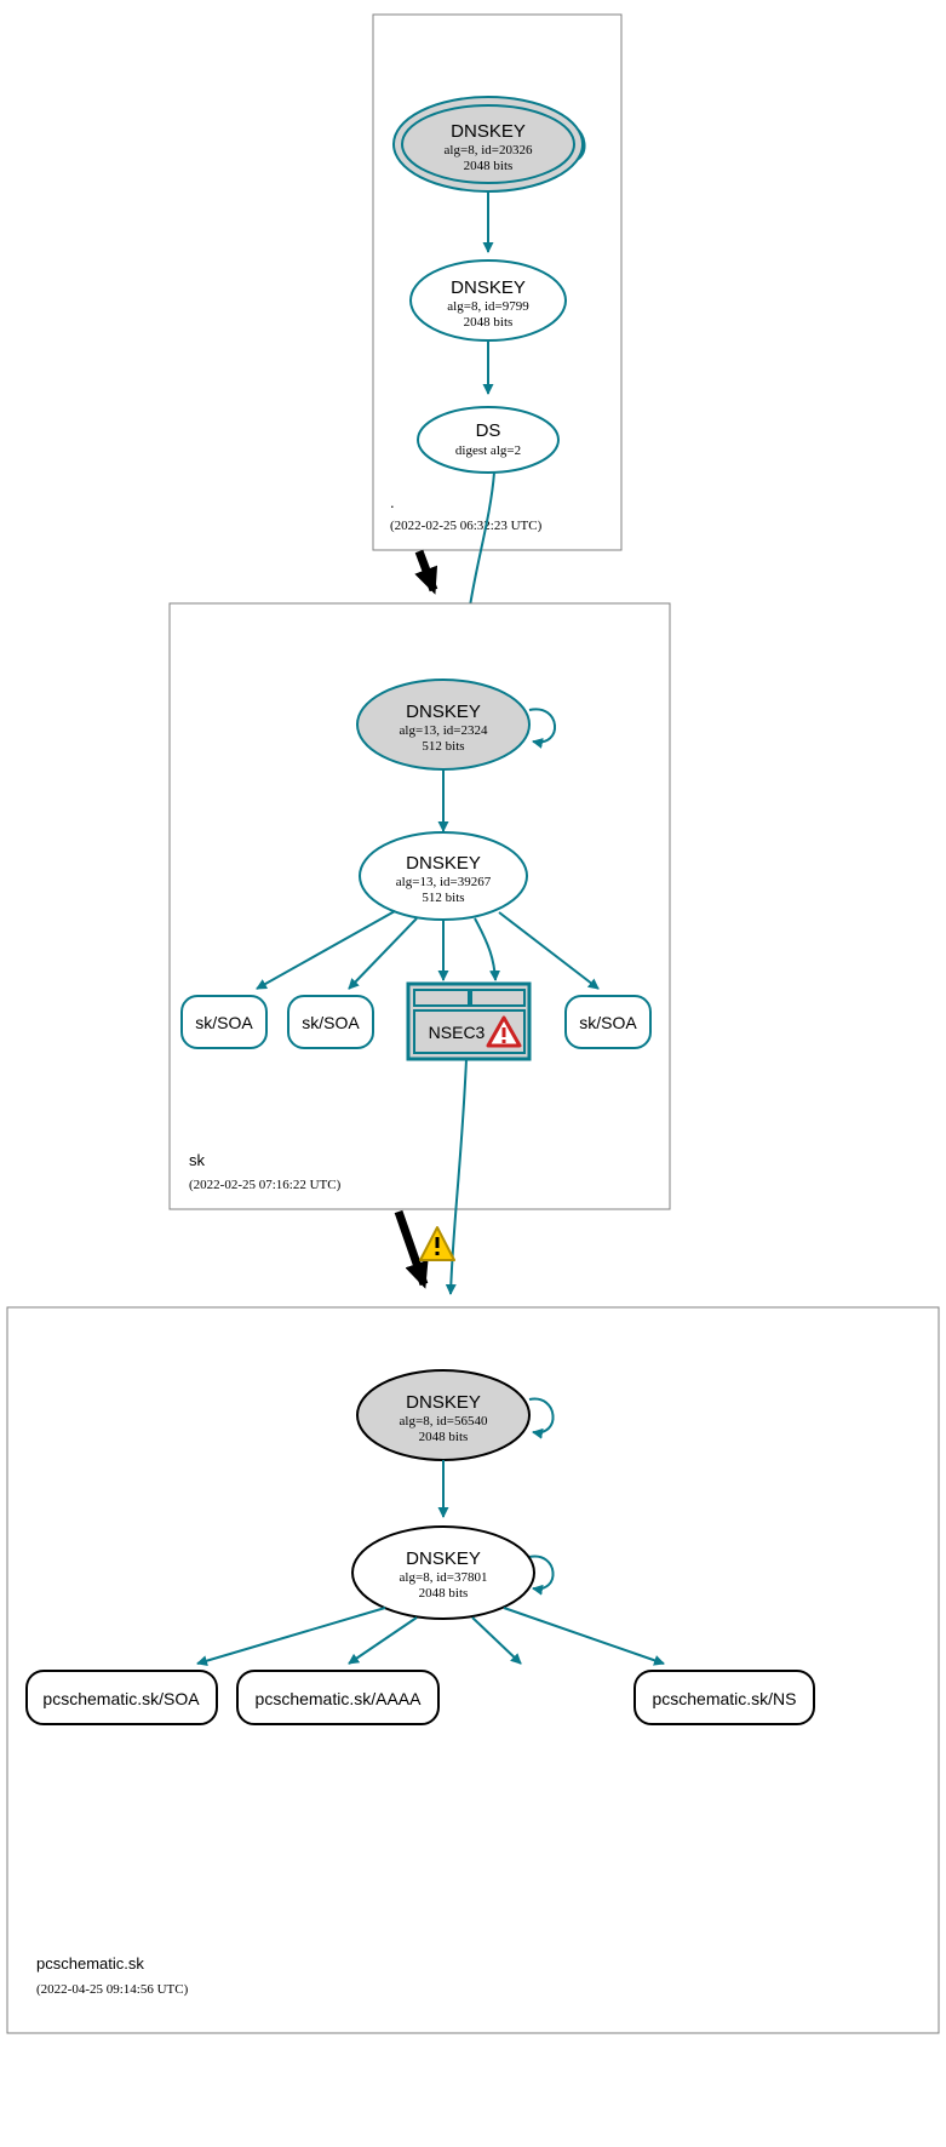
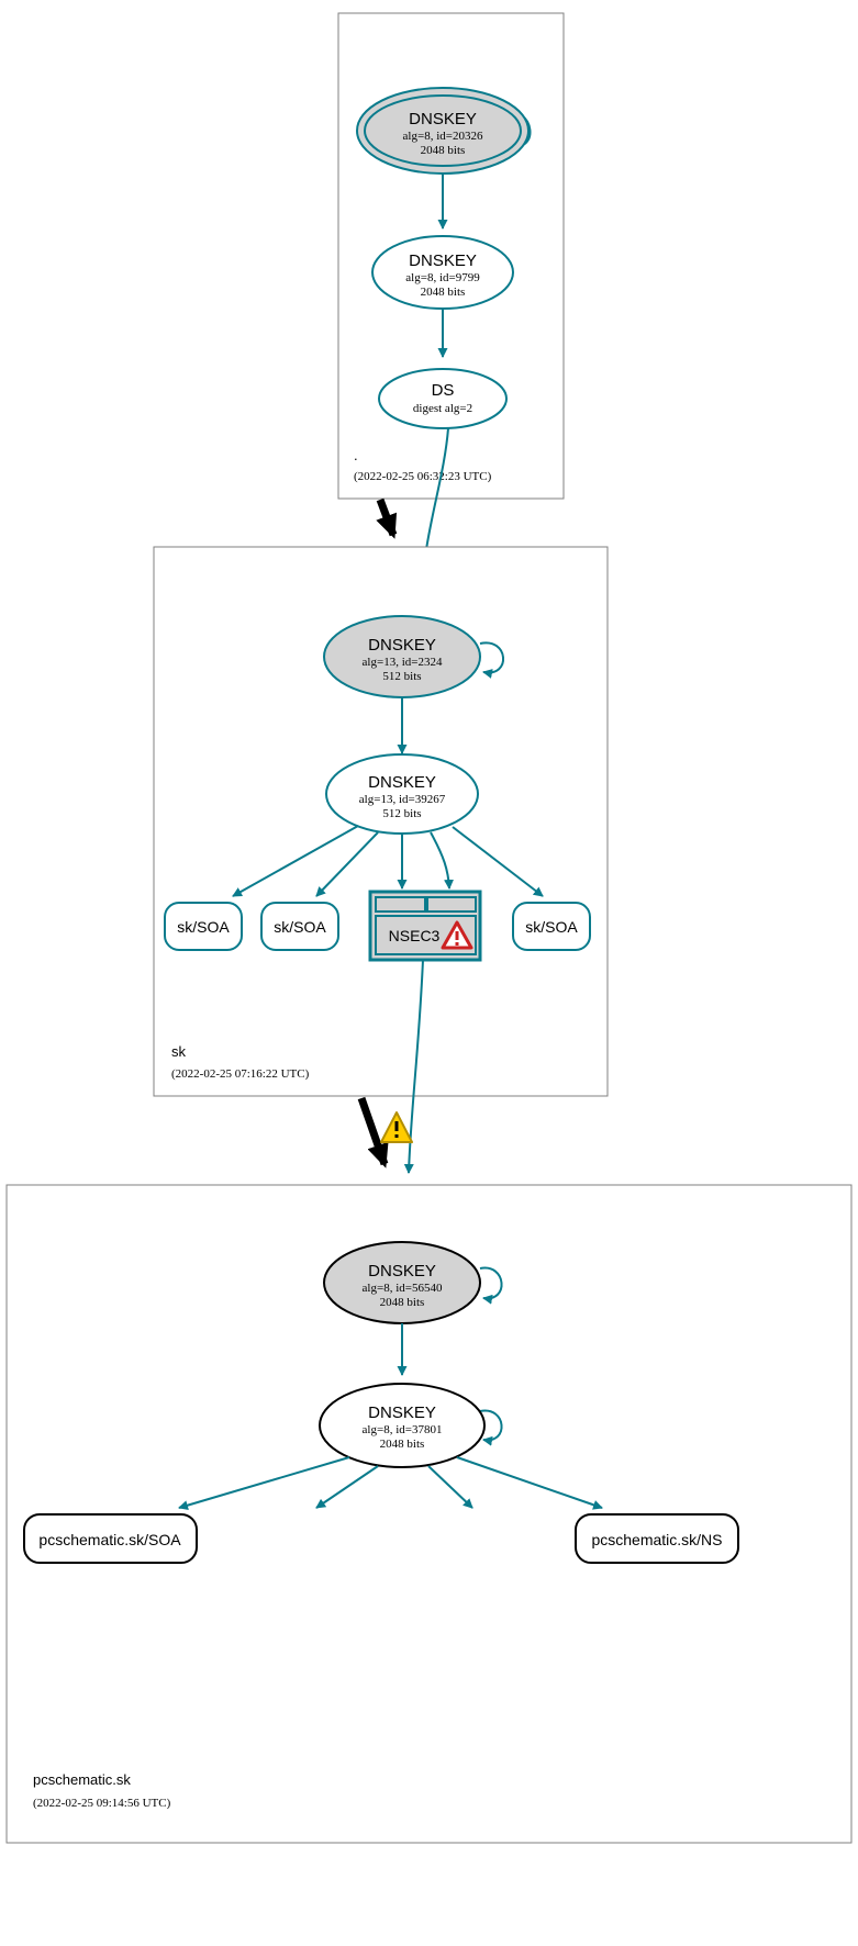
  DNSKEY
  alg=8, id=20326
  2048 bits
  DNSKEY
  alg=8, id=9799
  2048 bits
  DS
  digest alg=2
  .
  (2022-02-25 06:3:23 UTC)
  DNSKEY
  alg=13, id=2324
  512 bits
  DNSKEY
  alg=13, id=39267
  512 bits
  sk/SOA
  sk/SOA
  NSEC3
  sk/SOA
  sk
  (2022-02-25 07:16:22 UTC)
  DNSKEY
  alg=8, id=56540
  2048 bits
  DNSKEY
  alg=8, id=37801
  2048 bits
  pcschematic.sk/SOA
- pcschematic.sk/AAAA
  pcschematic.sk/NS
  pcschematic.sk
- (2022-04-25 09:14:56 UTC)
+ (2022-02-25 09:14:56 UTC)
